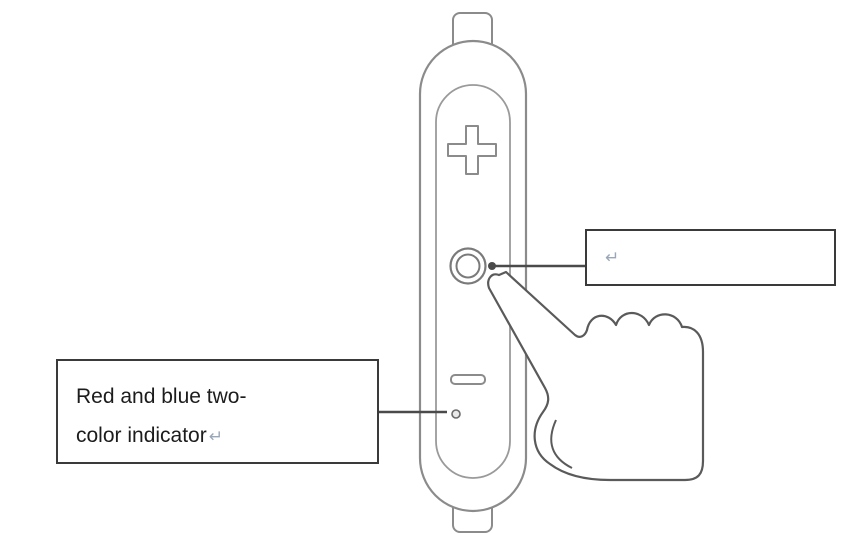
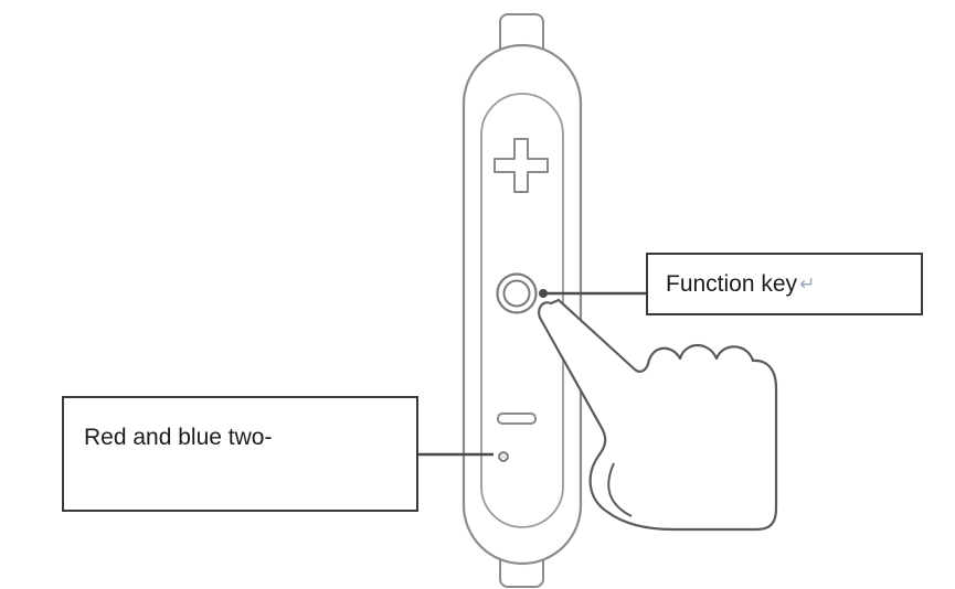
+ Function key
  ↵
  Red and blue two-
- color indicator↵
